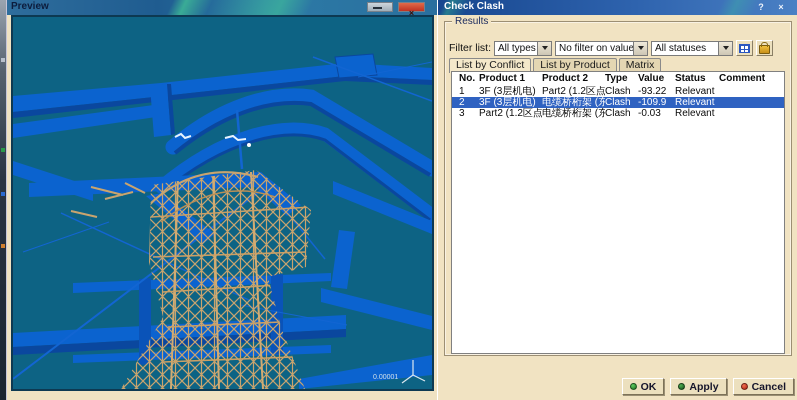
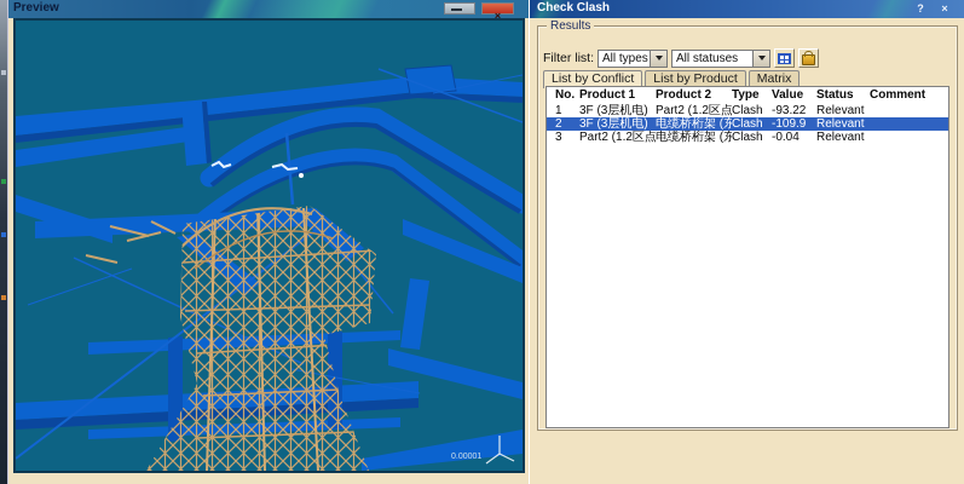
  Preview
  ×
  Check Clash
  ?
  ×
  Results
  Filter list:
  All types
- No filter on value
  All statuses
  List by Conflict
  List by Product
  Matrix
  No.
  Product 1
  Product 2
  Type
  Value
  Status
  Comment
  1
  3F (3层机电)
  Part2 (1.2区点
  Clash
  -93.22
  Relevant
  2
  3F (3层机电)
  电缆桥桁架 (东
  Clash
  -109.9
  Relevant
  3
  Part2 (1.2区点
  电缆桥桁架 (东
  Clash
- -0.03
+ -0.04
  Relevant
- OK
- Apply
- Cancel
